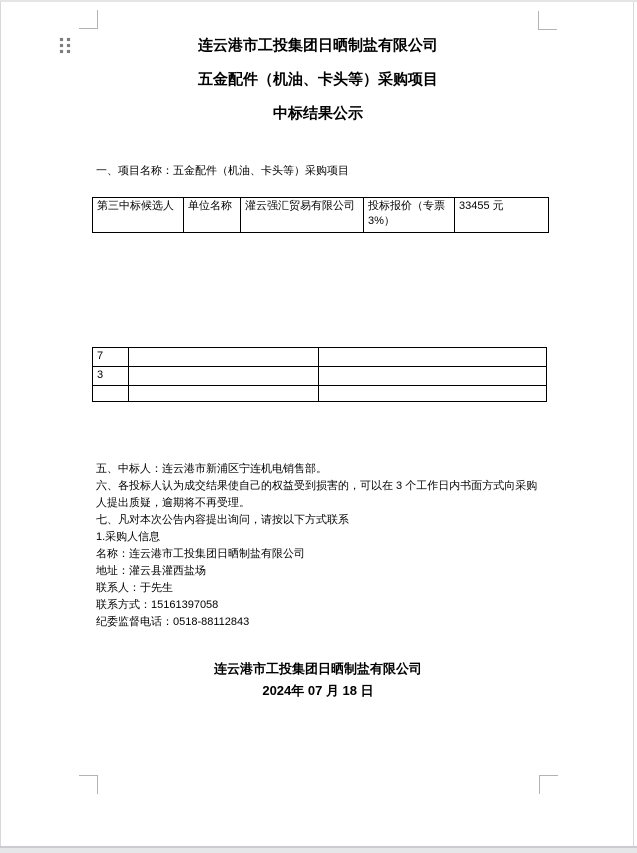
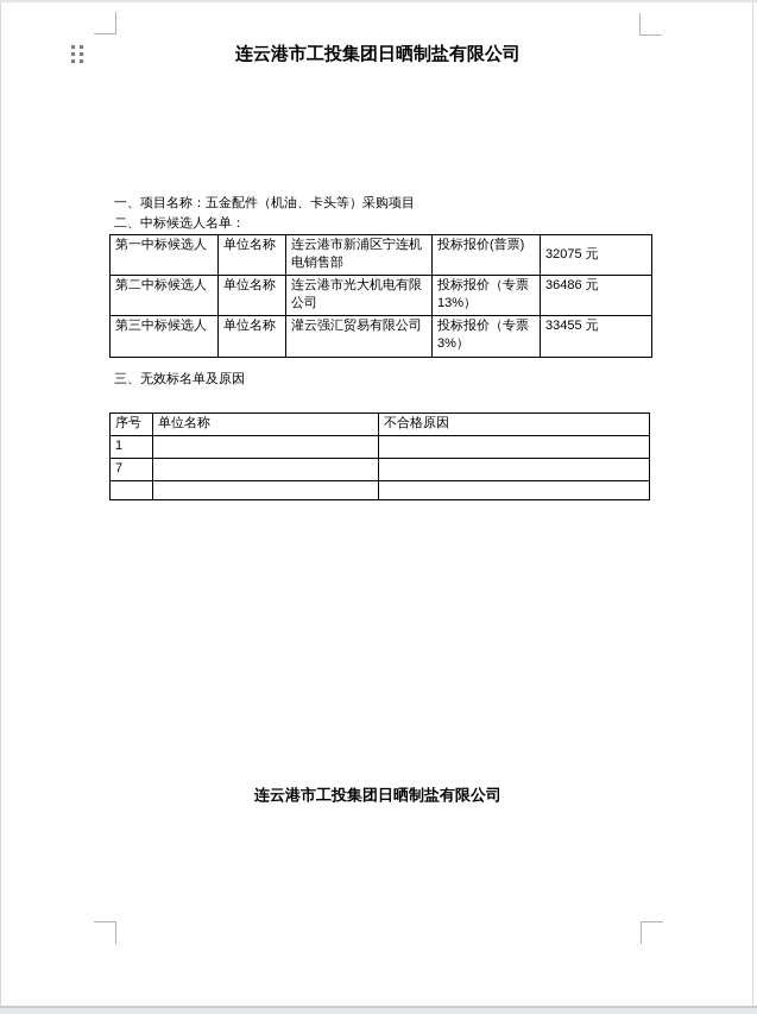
  连云港市工投集团日晒制盐有限公司
- 五金配件（机油、卡头等）采购项目
- 中标结果公示
  一、项目名称：五金配件（机油、卡头等）采购项目
+ 二、中标候选人名单：
+ 第一中标候选人	单位名称	连云港市新浦区宁连机电销售部	投标报价(普票)	32075 元
+ 第二中标候选人	单位名称	连云港市光大机电有限公司	投标报价（专票13%）	36486 元
  第三中标候选人	单位名称	灌云强汇贸易有限公司	投标报价（专票3%）	33455 元
+ 三、无效标名单及原因
+ 序号	单位名称	不合格原因
+ 1
  7
- 3
- 五、中标人：连云港市新浦区宁连机电销售部。
- 六、各投标人认为成交结果使自己的权益受到损害的，可以在 3 个工作日内书面方式向采购人提出质疑，逾期将不再受理。
- 七、凡对本次公告内容提出询问，请按以下方式联系
- 1.采购人信息
- 名称：连云港市工投集团日晒制盐有限公司
- 地址：灌云县灌西盐场
- 联系人：于先生
- 联系方式：15161397058
- 纪委监督电话：0518-88112843
  连云港市工投集团日晒制盐有限公司
- 2024年 07 月 18 日
